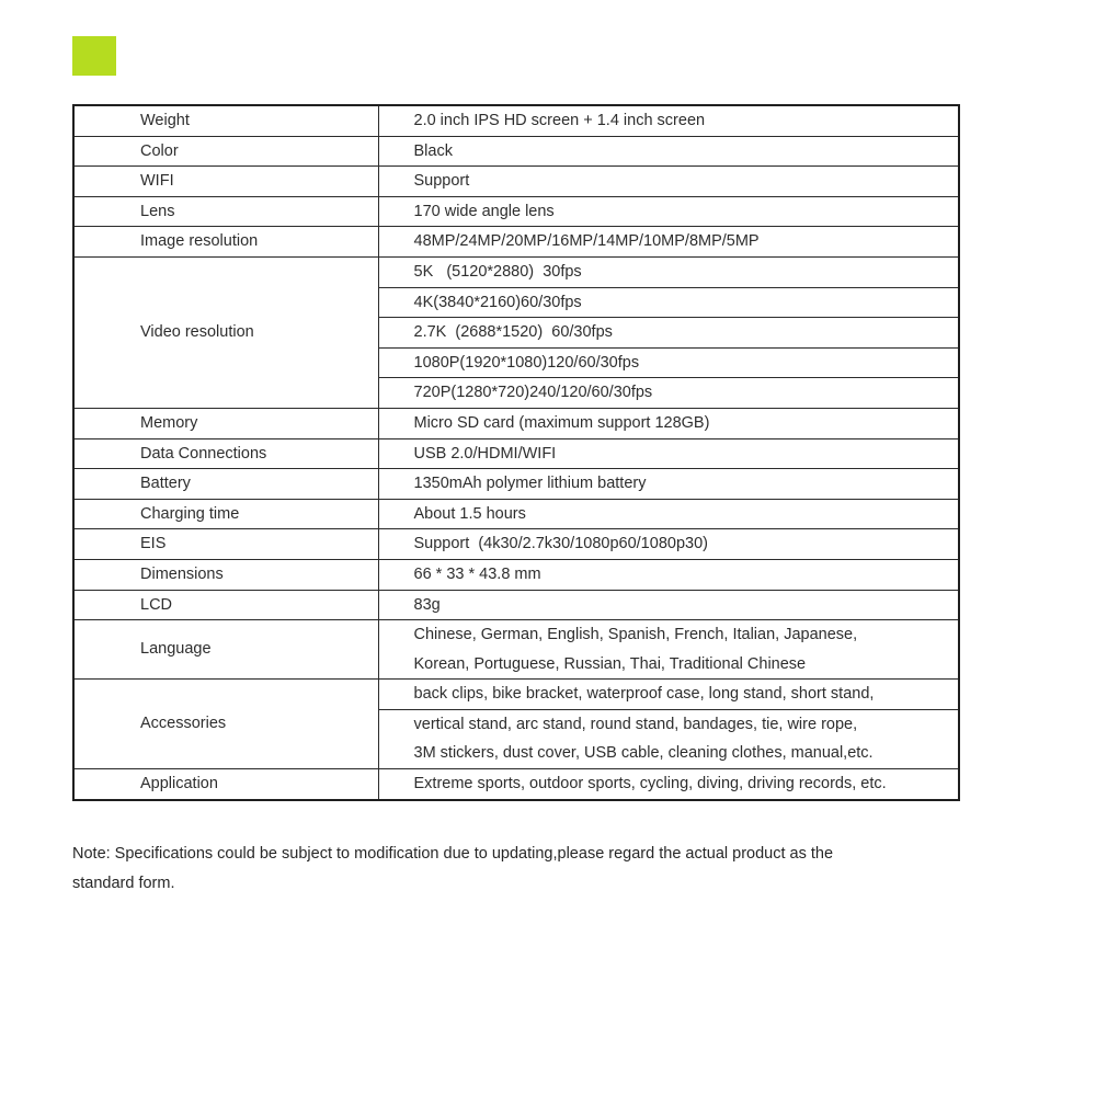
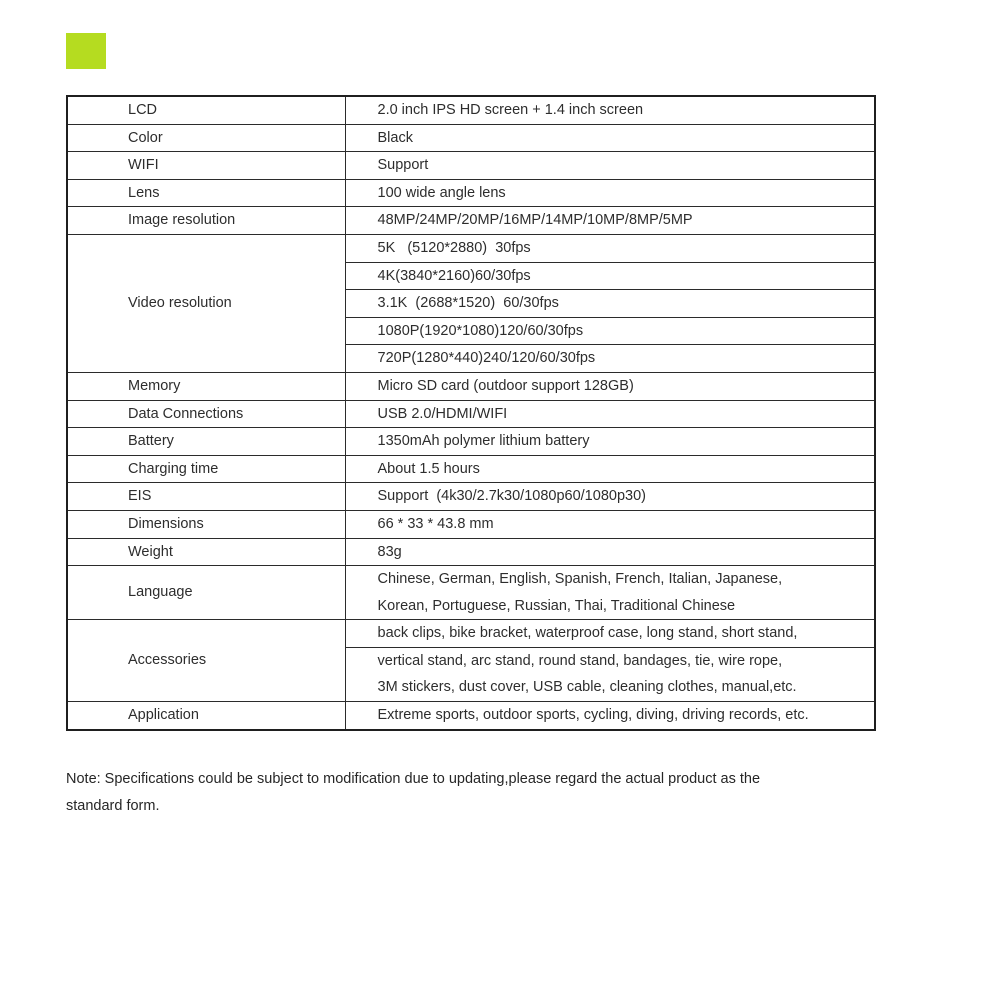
- Weight	2.0 inch IPS HD screen + 1.4 inch screen
+ LCD	2.0 inch IPS HD screen + 1.4 inch screen
  Color	Black
  WIFI	Support
- Lens	170 wide angle lens
+ Lens	100 wide angle lens
  Image resolution	48MP/24MP/20MP/16MP/14MP/10MP/8MP/5MP
  Video resolution	5K (5120*2880) 30fps
  4K(3840*2160)60/30fps
- 2.7K (2688*1520) 60/30fps
+ 3.1K (2688*1520) 60/30fps
  1080P(1920*1080)120/60/30fps
- 720P(1280*720)240/120/60/30fps
+ 720P(1280*440)240/120/60/30fps
- Memory	Micro SD card (maximum support 128GB)
+ Memory	Micro SD card (outdoor support 128GB)
  Data Connections	USB 2.0/HDMI/WIFI
  Battery	1350mAh polymer lithium battery
  Charging time	About 1.5 hours
  EIS	Support (4k30/2.7k30/1080p60/1080p30)
  Dimensions	66 * 33 * 43.8 mm
- LCD	83g
+ Weight	83g
  Language	Chinese, German, English, Spanish, French, Italian, Japanese, Korean, Portuguese, Russian, Thai, Traditional Chinese
  Accessories	back clips, bike bracket, waterproof case, long stand, short stand,
  vertical stand, arc stand, round stand, bandages, tie, wire rope, 3M stickers, dust cover, USB cable, cleaning clothes, manual,etc.
  Application	Extreme sports, outdoor sports, cycling, diving, driving records, etc.
  Note: Specifications could be subject to modification due to updating,please regard the actual product as the
  standard form.
